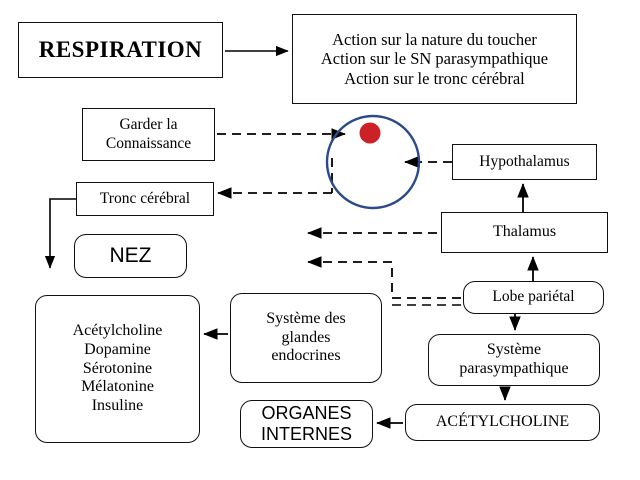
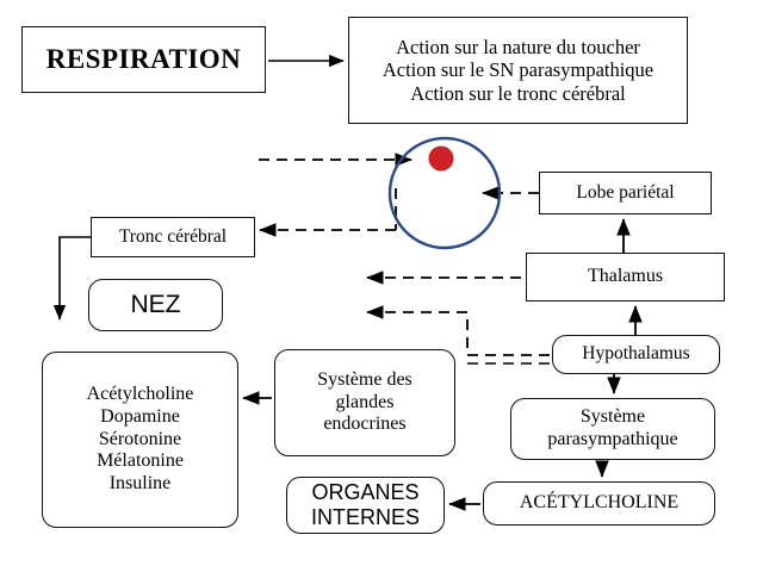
  RESPIRATION
  Action sur la nature du toucher
  Action sur le SN parasympathique
  Action sur le tronc cérébral
- Garder la
- Connaissance
- Hypothalamus
+ Lobe pariétal
  Tronc cérébral
  Thalamus
  NEZ
- Lobe pariétal
+ Hypothalamus
  Acétylcholine
  Dopamine
  Sérotonine
  Mélatonine
  Insuline
  Système des
  glandes
  endocrines
  Système
  parasympathique
  ORGANES
  INTERNES
  ACÉTYLCHOLINE
